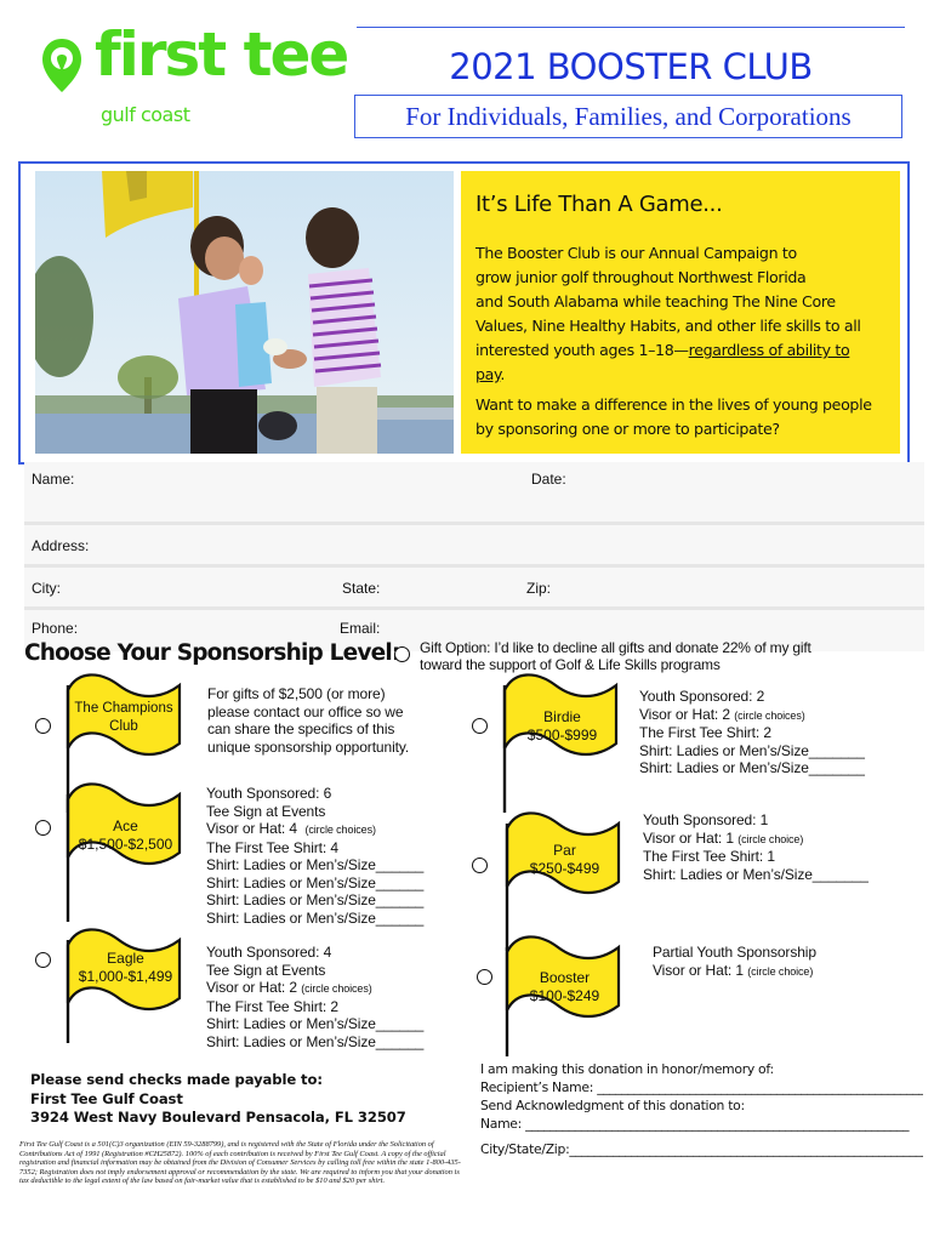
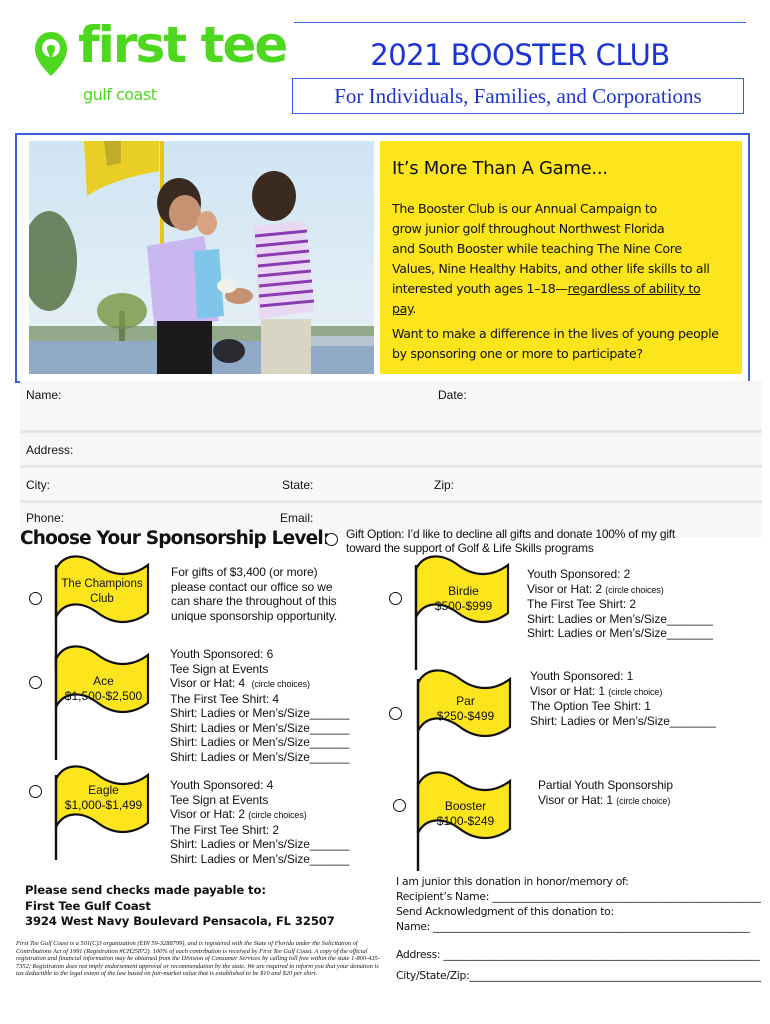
  first tee
  gulf coast
  2021 BOOSTER CLUB
  For Individuals, Families, and Corporations
- It’s Life Than A Game...
+ It’s More Than A Game...
  The Booster Club is our Annual Campaign to
  grow junior golf throughout Northwest Florida
- and South Alabama while teaching The Nine Core
+ and South Booster while teaching The Nine Core
  Values, Nine Healthy Habits, and other life skills to all
  interested youth ages 1–18—regardless of ability to
  pay.
  Want to make a difference in the lives of young people by sponsoring one or more to participate?
  Name:
  Date:
  Address:
  City:
  State:
  Zip:
  Phone:
  Email:
  Choose Your Sponsorship Level
- Gift Option: I’d like to decline all gifts and donate 22% of my gift
+ Gift Option: I’d like to decline all gifts and donate 100% of my gift
  toward the support of Golf & Life Skills programs
  The Champions
  Club
- For gifts of $2,500 (or more)
+ For gifts of $3,400 (or more)
  please contact our office so we
- can share the specifics of this
+ can share the throughout of this
  unique sponsorship opportunity.
  Ace
  $1,500-$2,500
  Youth Sponsored: 6
  Tee Sign at Events
  Visor or Hat: 4 (circle choices)
  The First Tee Shirt: 4
  Shirt: Ladies or Men’s/Size______
  Shirt: Ladies or Men’s/Size______
  Shirt: Ladies or Men’s/Size______
  Shirt: Ladies or Men’s/Size______
  Eagle
  $1,000-$1,499
  Youth Sponsored: 4
  Tee Sign at Events
  Visor or Hat: 2 (circle choices)
  The First Tee Shirt: 2
  Shirt: Ladies or Men’s/Size______
  Shirt: Ladies or Men’s/Size______
  Birdie
  $500-$999
  Youth Sponsored: 2
  Visor or Hat: 2 (circle choices)
  The First Tee Shirt: 2
  Shirt: Ladies or Men’s/Size_______
  Shirt: Ladies or Men’s/Size_______
  Par
  $250-$499
  Youth Sponsored: 1
  Visor or Hat: 1 (circle choice)
- The First Tee Shirt: 1
+ The Option Tee Shirt: 1
  Shirt: Ladies or Men’s/Size_______
  Booster
  $100-$249
  Partial Youth Sponsorship
  Visor or Hat: 1 (circle choice)
  Please send checks made payable to:
  First Tee Gulf Coast
  3924 West Navy Boulevard Pensacola, FL 32507
- I am making this donation in honor/memory of:
+ I am junior this donation in honor/memory of:
  Recipient’s Name: _____________________________________________________
  Send Acknowledgment of this donation to:
  Name: ______________________________________________________________
+ Address: ______________________________________________________________
  City/State/Zip:_________________________________________________________
